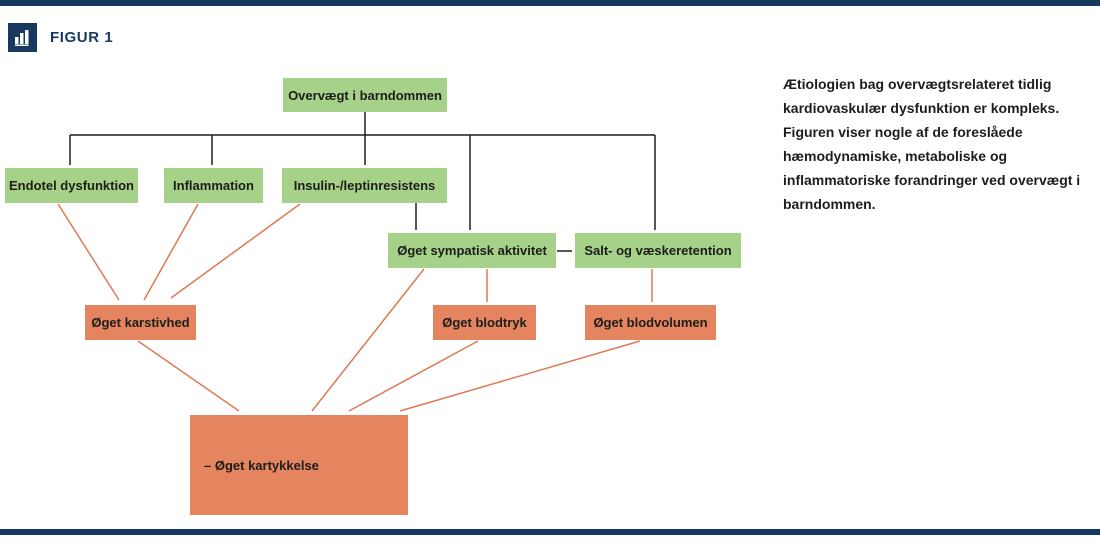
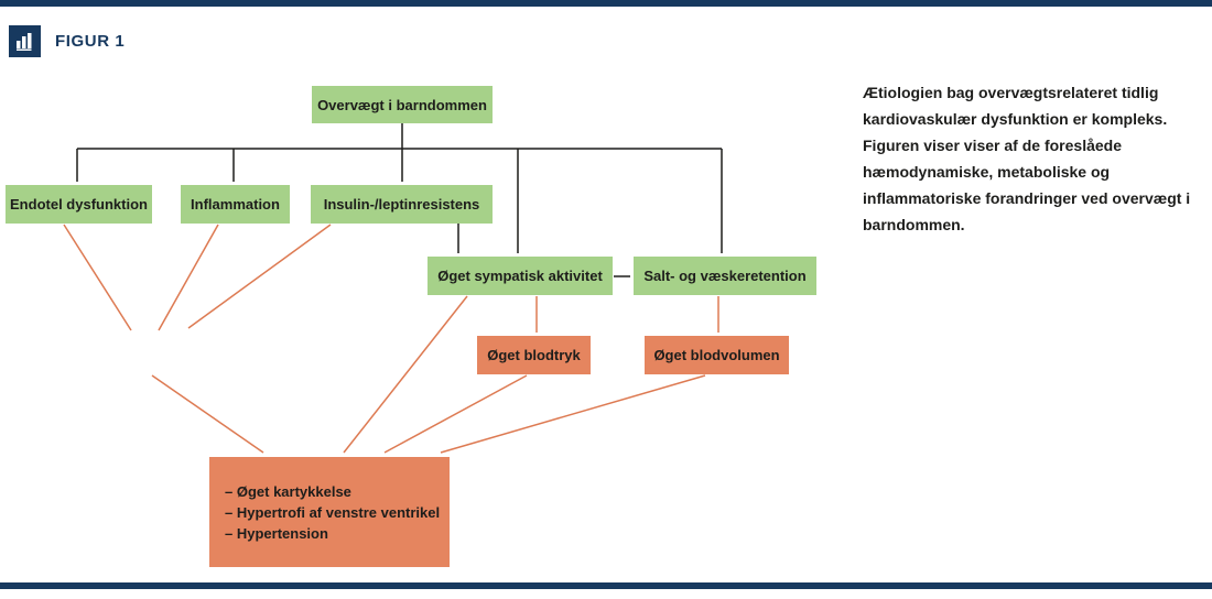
  FIGUR 1
  Overvægt i barndommen
  Endotel dysfunktion
  Inflammation
  Insulin-/leptinresistens
  Øget sympatisk aktivitet
  Salt- og væskeretention
- Øget karstivhed
  Øget blodtryk
  Øget blodvolumen
  – Øget kartykkelse
+ – Hypertrofi af venstre ventrikel
+ – Hypertension
- Ætiologien bag overvægtsrelateret tidlig kardiovaskulær dysfunktion er kompleks. Figuren viser nogle af de foreslåede hæmodynamiske, metaboliske og inflammatoriske forandringer ved overvægt i barndommen.
+ Ætiologien bag overvægtsrelateret tidlig kardiovaskulær dysfunktion er kompleks. Figuren viser viser af de foreslåede hæmodynamiske, metaboliske og inflammatoriske forandringer ved overvægt i barndommen.
